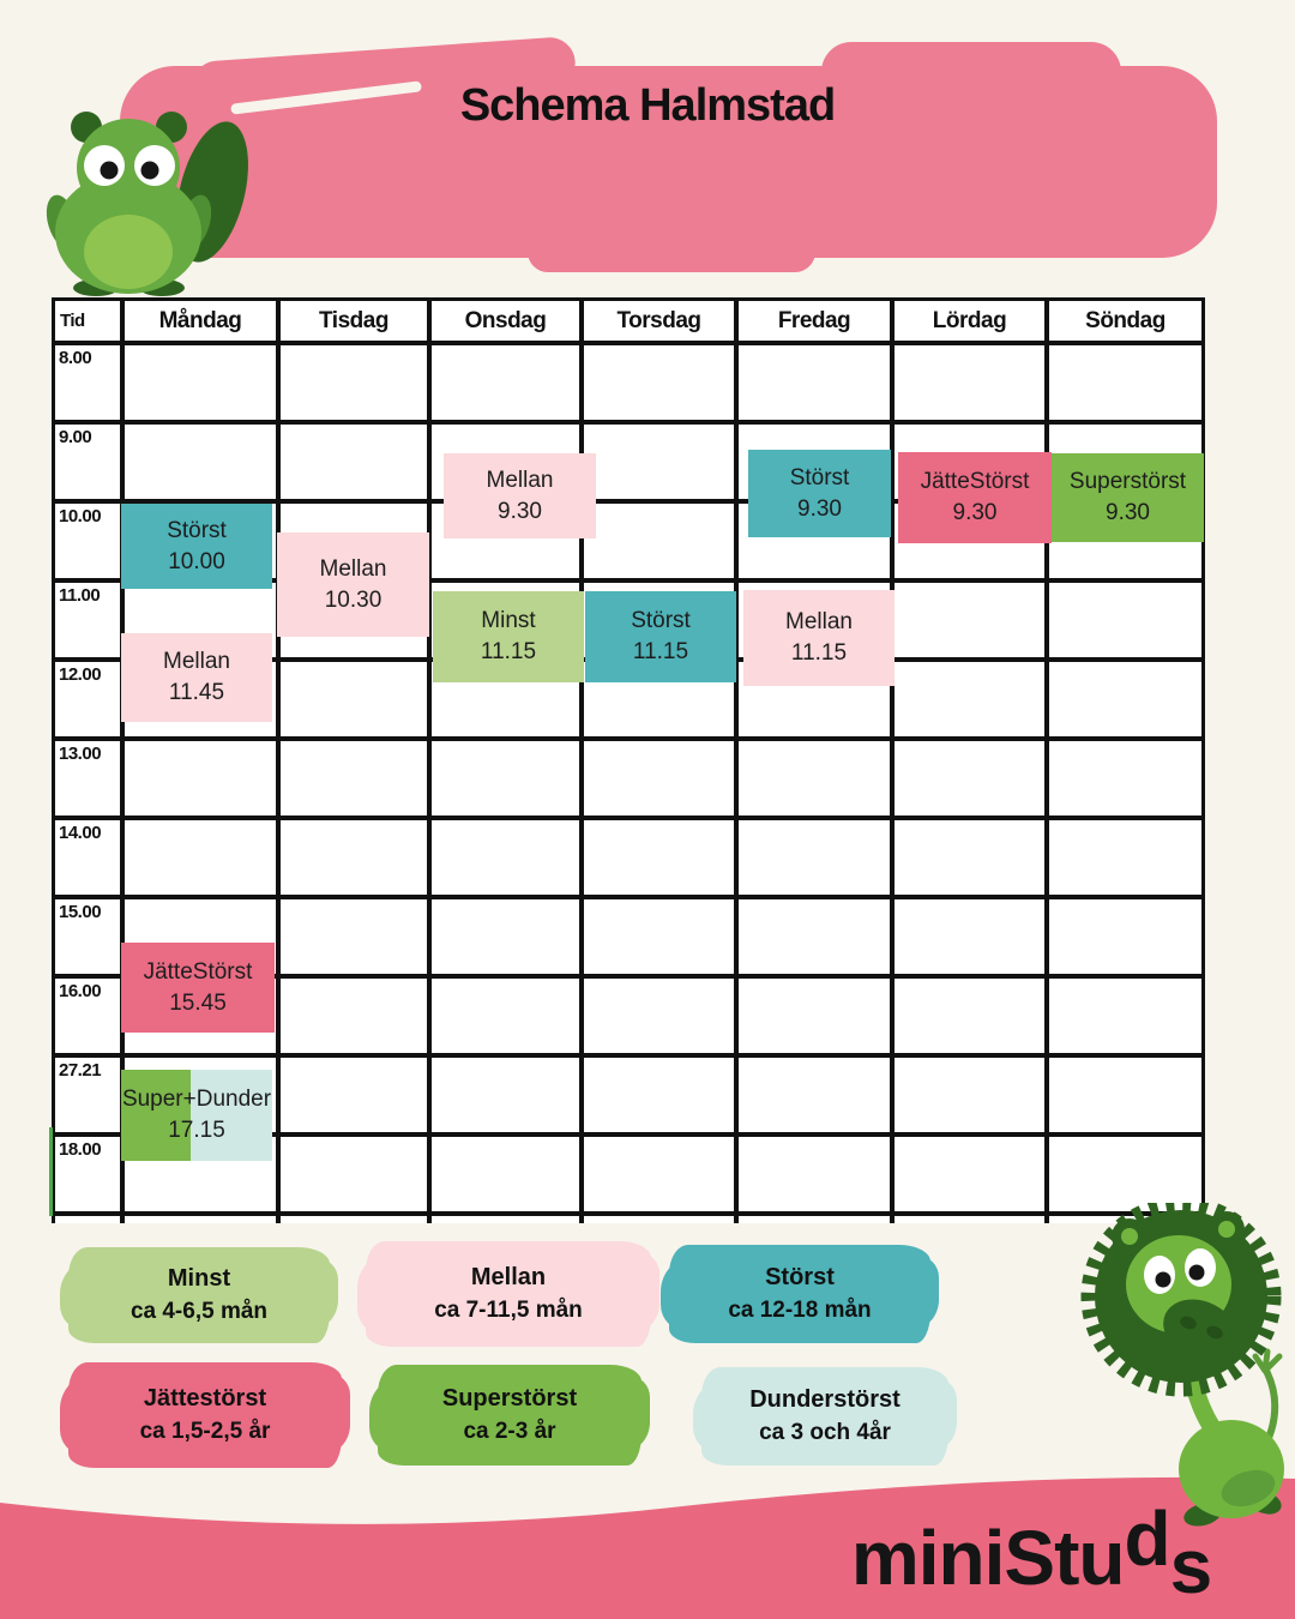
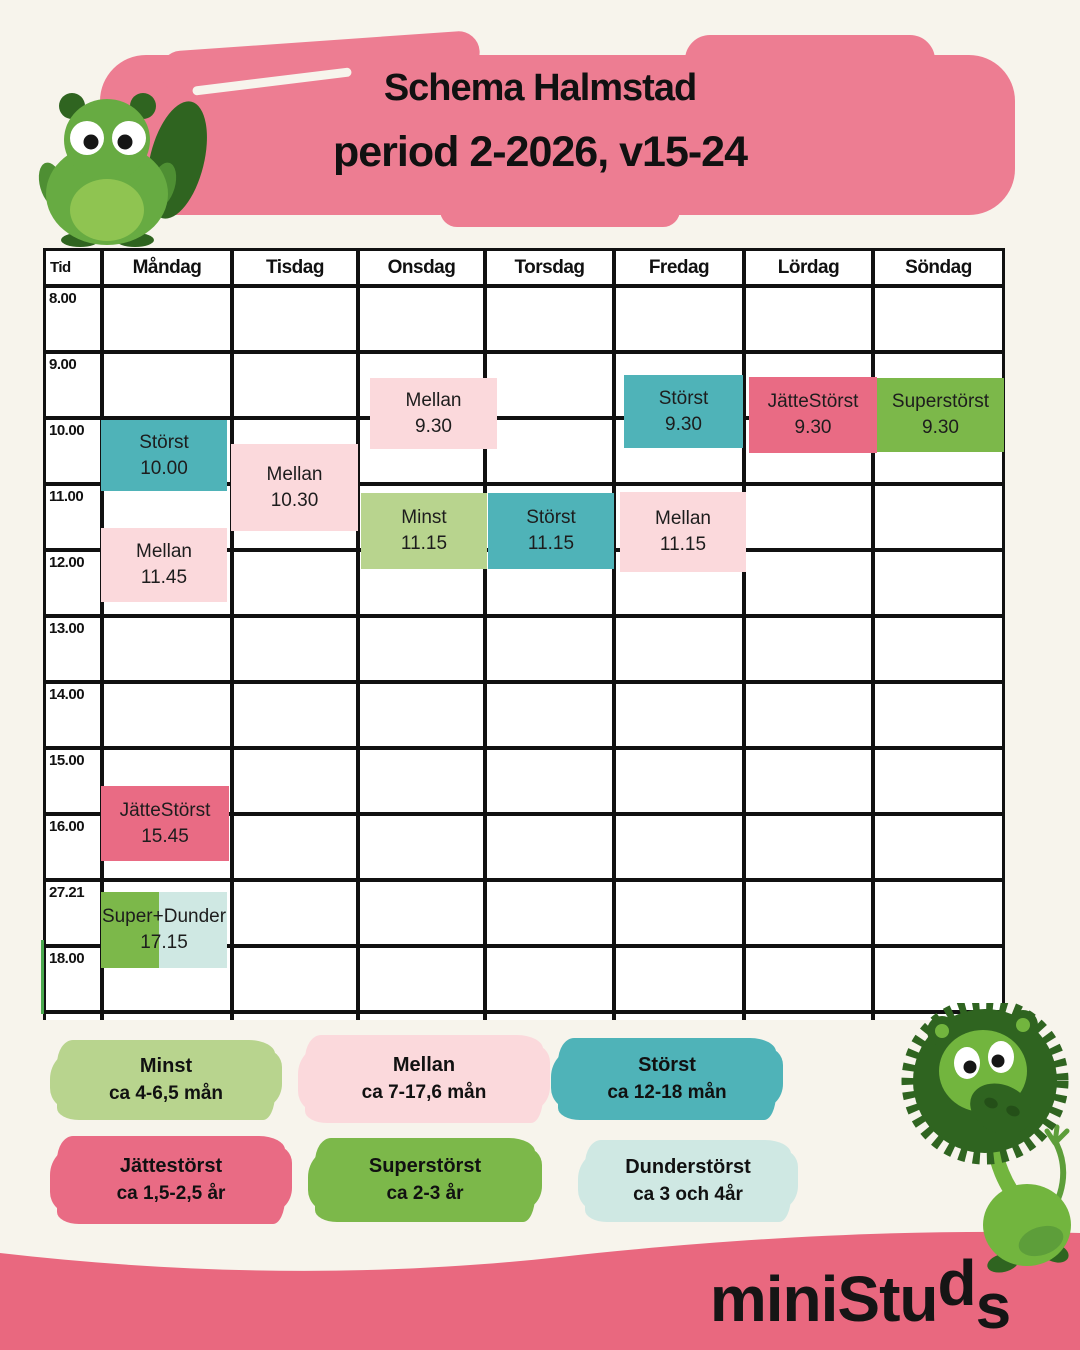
  Schema Halmstad
+ period 2-2026, v15-24
  Tid
  Måndag
  Tisdag
  Onsdag
  Torsdag
  Fredag
  Lördag
  Söndag
  8.00
  9.00
  10.00
  11.00
  12.00
  13.00
  14.00
  15.00
  16.00
  27.21
  18.00
  Störst
  10.00
  Mellan
  11.45
  JätteStörst
  15.45
  Super+Dunder
  17.15
  Mellan
  10.30
  Mellan
  9.30
  Minst
  11.15
  Störst
  11.15
  Störst
  9.30
  Mellan
  11.15
  JätteStörst
  9.30
  Superstörst
  9.30
  Minst
  ca 4-6,5 mån
  Mellan
- ca 7-11,5 mån
+ ca 7-17,6 mån
  Störst
  ca 12-18 mån
  Jättestörst
  ca 1,5-2,5 år
  Superstörst
  ca 2-3 år
  Dunderstörst
  ca 3 och 4år
  miniStuds
